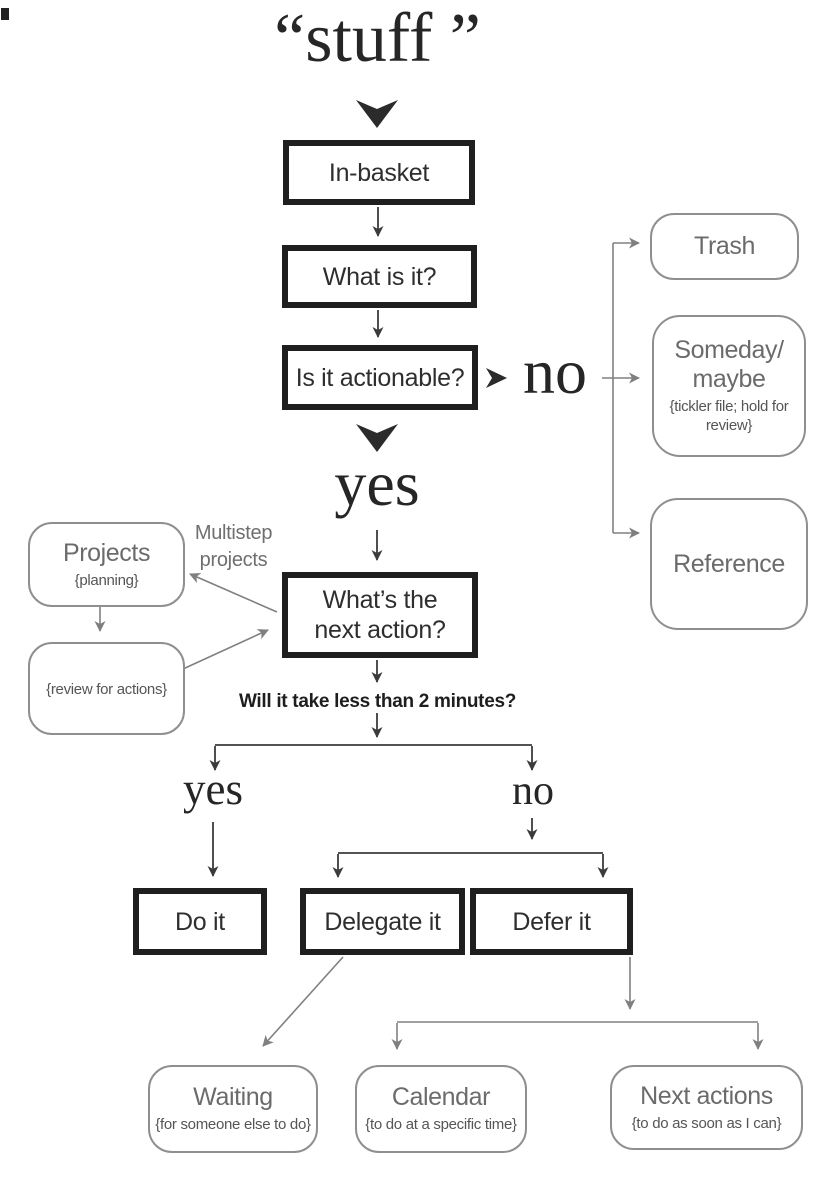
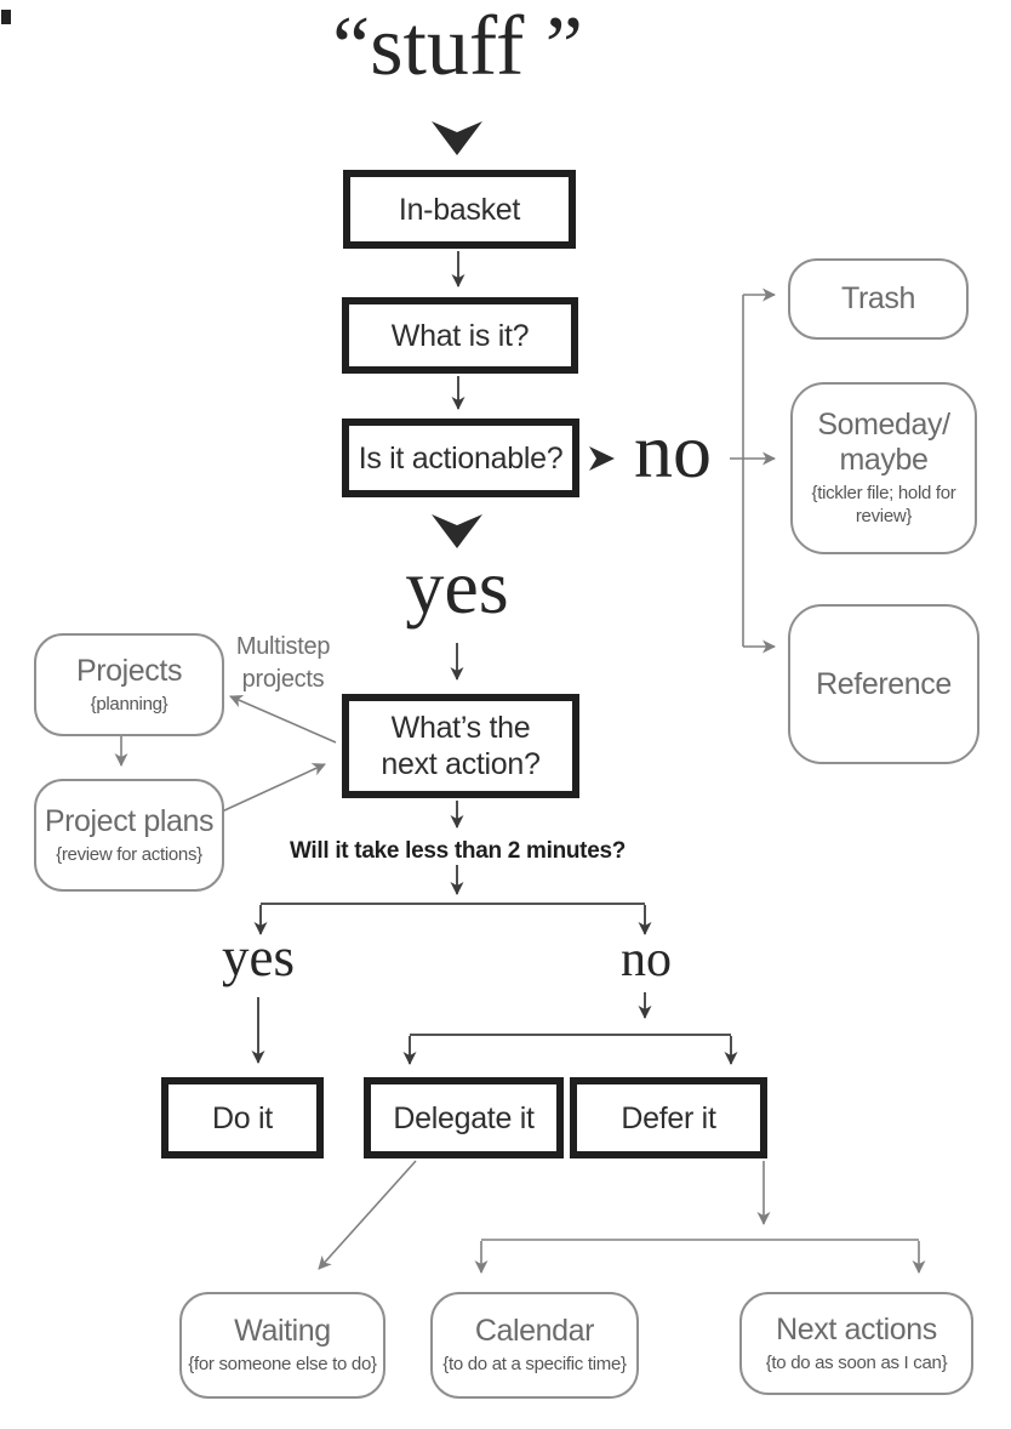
  “stuff ”
  no
  yes
  yes
  no
  In-basket
  What is it?
  Is it actionable?
  What’s the
  next action?
  Do it
  Delegate it
  Defer it
  Trash
  Someday/
  maybe
  {tickler file; hold for review}
  Reference
  Projects
  {planning}
+ Project plans
  {review for actions}
  Waiting
  {for someone else to do}
  Calendar
  {to do at a specific time}
  Next actions
  {to do as soon as I can}
  Multistep
  projects
  Will it take less than 2 minutes?
